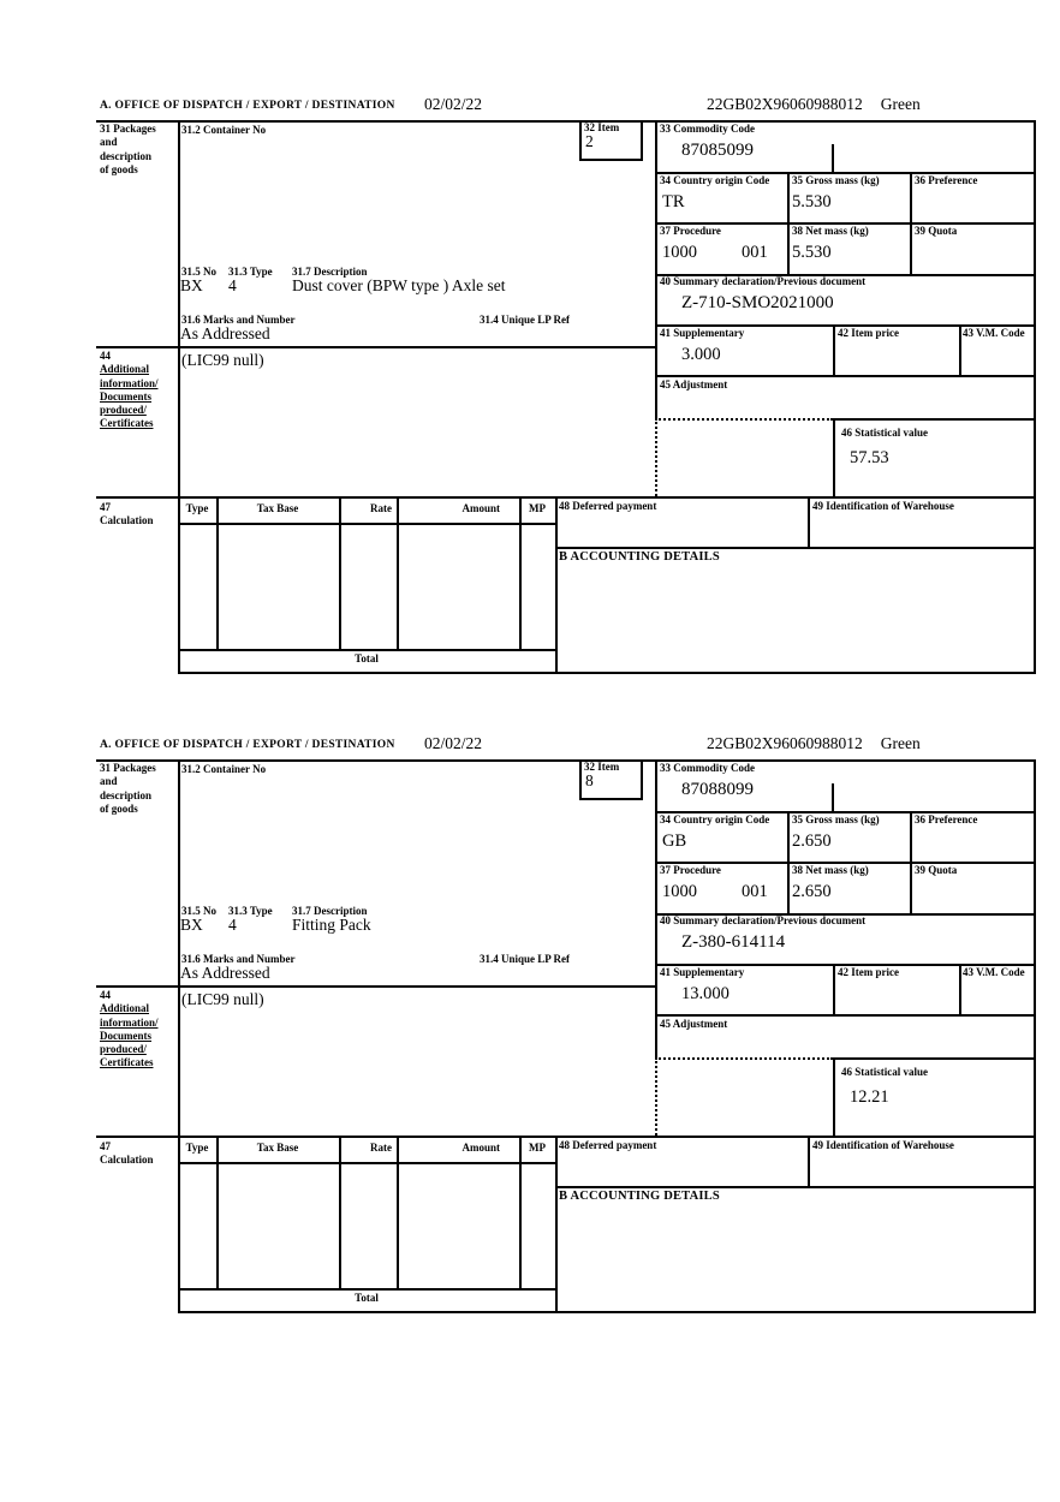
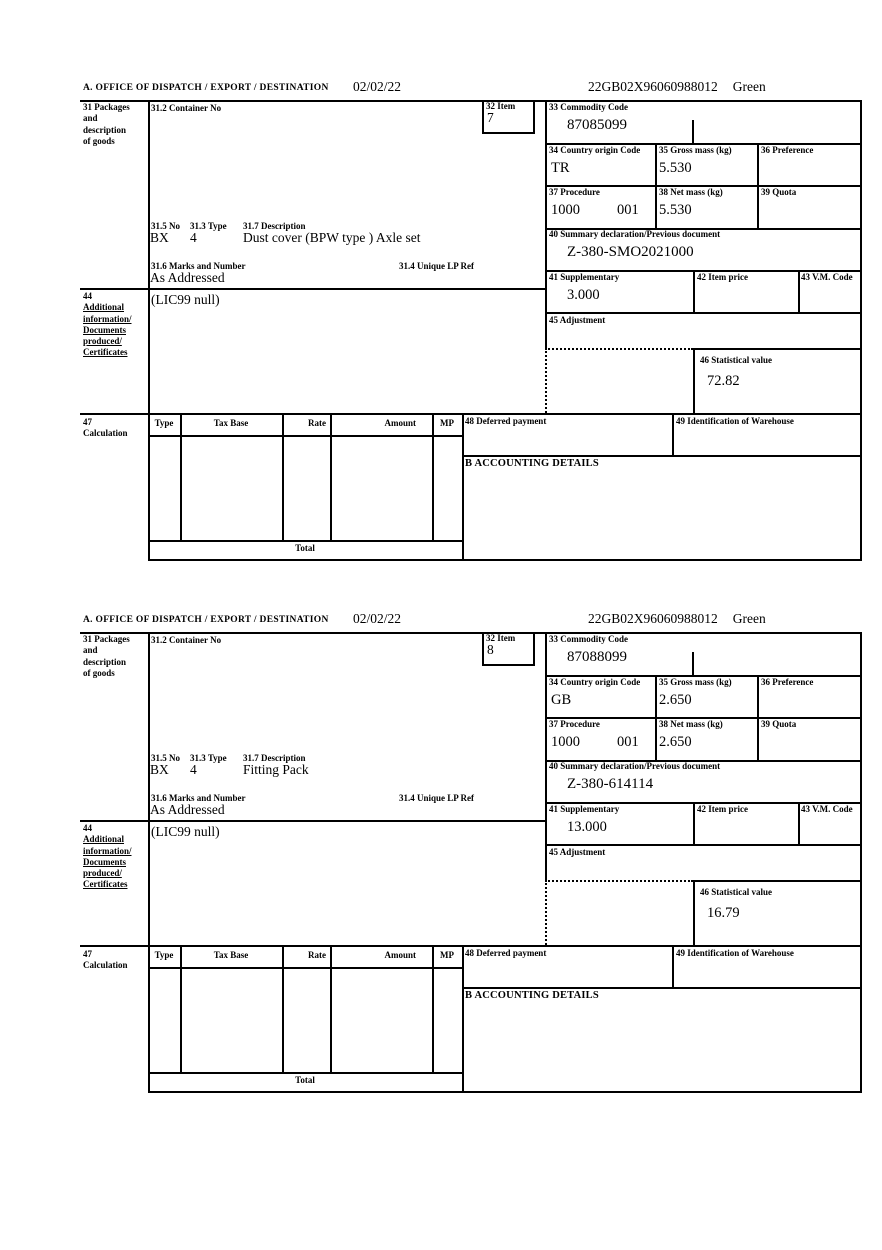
  A. OFFICE OF DISPATCH / EXPORT / DESTINATION
  02/02/22
  22GB02X96060988012
  Green
  31 Packages
  and
  description
  of goods
  44
  Additional
  information/
  Documents
  produced/
  Certificates
  47
  Calculation
  31.2 Container No
  31.5 No
  31.3 Type
  31.7 Description
  BX
  4
  Dust cover (BPW type ) Axle set
  31.6 Marks and Number
  31.4 Unique LP Ref
  As Addressed
  (LIC99 null)
  32 Item
- 2
+ 7
  33 Commodity Code
  87085099
  34 Country origin Code
  35 Gross mass (kg)
  36 Preference
  TR
  5.530
  37 Procedure
  38 Net mass (kg)
  39 Quota
  1000
  001
  5.530
  40 Summary declaration/Previous document
- Z-710-SMO2021000
+ Z-380-SMO2021000
  41 Supplementary
  42 Item price
  43 V.M. Code
  3.000
  45 Adjustment
  46 Statistical value
- 57.53
+ 72.82
  Type
  Tax Base
  Rate
  Amount
  MP
  Total
  48 Deferred payment
  49 Identification of Warehouse
  B ACCOUNTING DETAILS
  A. OFFICE OF DISPATCH / EXPORT / DESTINATION
  02/02/22
  22GB02X96060988012
  Green
  31 Packages
  and
  description
  of goods
  44
  Additional
  information/
  Documents
  produced/
  Certificates
  47
  Calculation
  31.2 Container No
  31.5 No
  31.3 Type
  31.7 Description
  BX
  4
  Fitting Pack
  31.6 Marks and Number
  31.4 Unique LP Ref
  As Addressed
  (LIC99 null)
  32 Item
  8
  33 Commodity Code
  87088099
  34 Country origin Code
  35 Gross mass (kg)
  36 Preference
  GB
  2.650
  37 Procedure
  38 Net mass (kg)
  39 Quota
  1000
  001
  2.650
  40 Summary declaration/Previous document
  Z-380-614114
  41 Supplementary
  42 Item price
  43 V.M. Code
  13.000
  45 Adjustment
  46 Statistical value
- 12.21
+ 16.79
  Type
  Tax Base
  Rate
  Amount
  MP
  Total
  48 Deferred payment
  49 Identification of Warehouse
  B ACCOUNTING DETAILS
